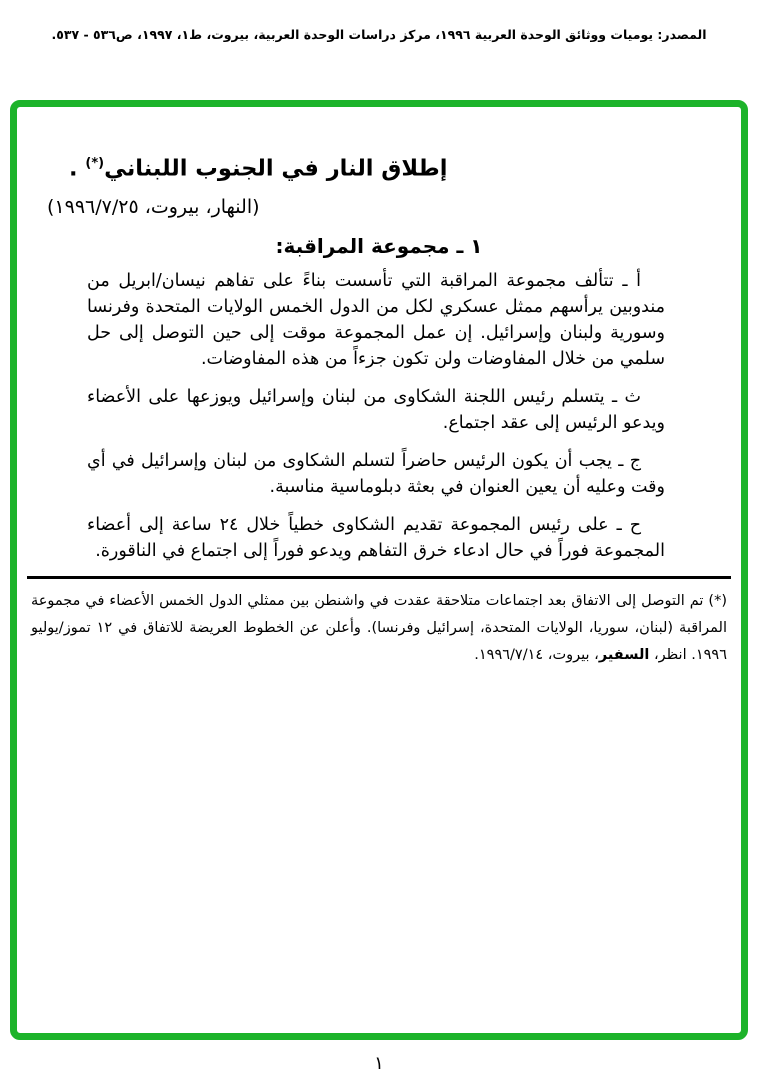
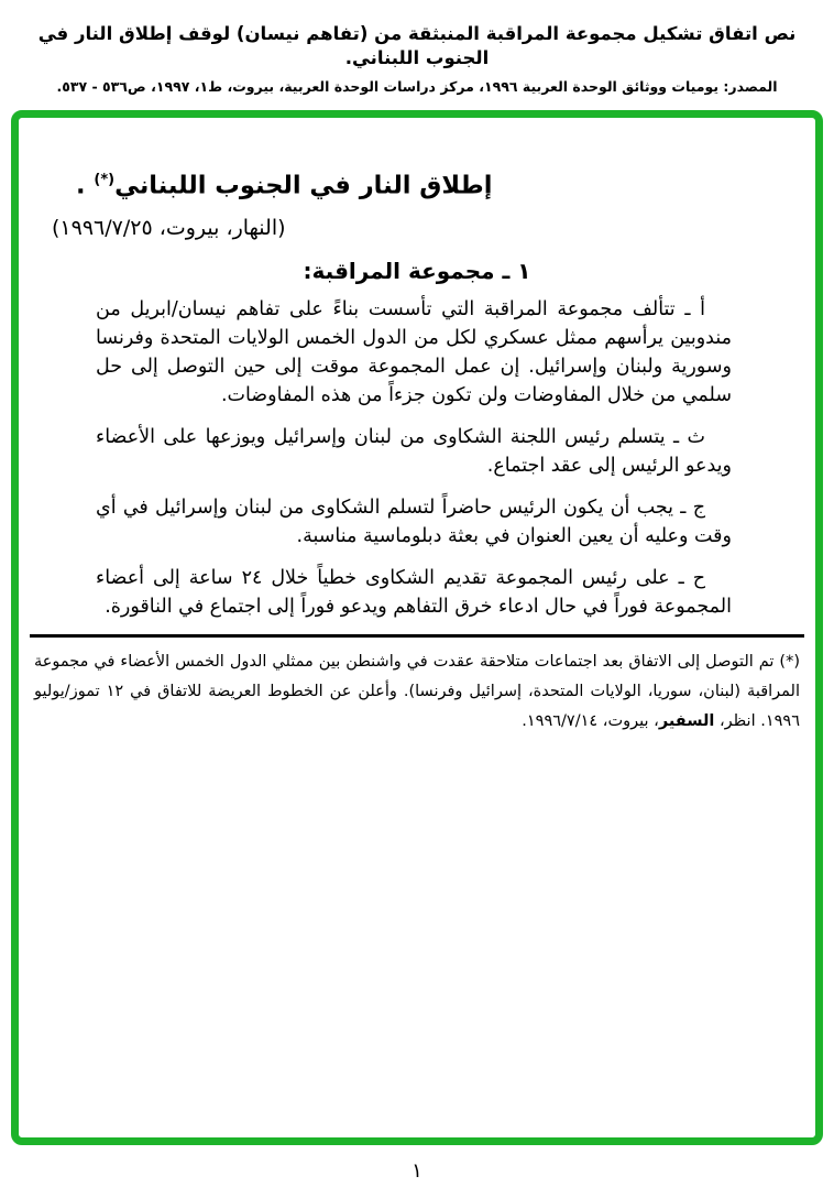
+ نص اتفاق تشكيل مجموعة المراقبة المنبثقة من (تفاهم نيسان) لوقف إطلاق النار في الجنوب اللبناني.
  المصدر: يوميات ووثائق الوحدة العربية ١٩٩٦، مركز دراسات الوحدة العربية، بيروت، ط١، ١٩٩٧، ص٥٣٦ - ٥٣٧.
  إطلاق النار في الجنوب اللبناني(*) .
  (النهار، بيروت، ١٩٩٦/٧/٢٥)
  ١ ـ مجموعة المراقبة:
  أ ـ تتألف مجموعة المراقبة التي تأسست بناءً على تفاهم نيسان/ابريل من مندوبين يرأسهم ممثل عسكري لكل من الدول الخمس الولايات المتحدة وفرنسا وسورية ولبنان وإسرائيل. إن عمل المجموعة موقت إلى حين التوصل إلى حل سلمي من خلال المفاوضات ولن تكون جزءاً من هذه المفاوضات.
  ث ـ يتسلم رئيس اللجنة الشكاوى من لبنان وإسرائيل ويوزعها على الأعضاء ويدعو الرئيس إلى عقد اجتماع.
  ج ـ يجب أن يكون الرئيس حاضراً لتسلم الشكاوى من لبنان وإسرائيل في أي وقت وعليه أن يعين العنوان في بعثة دبلوماسية مناسبة.
  ح ـ على رئيس المجموعة تقديم الشكاوى خطياً خلال ٢٤ ساعة إلى أعضاء المجموعة فوراً في حال ادعاء خرق التفاهم ويدعو فوراً إلى اجتماع في الناقورة.
  (*) تم التوصل إلى الاتفاق بعد اجتماعات متلاحقة عقدت في واشنطن بين ممثلي الدول الخمس الأعضاء في مجموعة المراقبة (لبنان، سوريا، الولايات المتحدة، إسرائيل وفرنسا). وأعلن عن الخطوط العريضة للاتفاق في ١٢ تموز/يوليو ١٩٩٦. انظر، السفير، بيروت، ١٩٩٦/٧/١٤.
  ١
